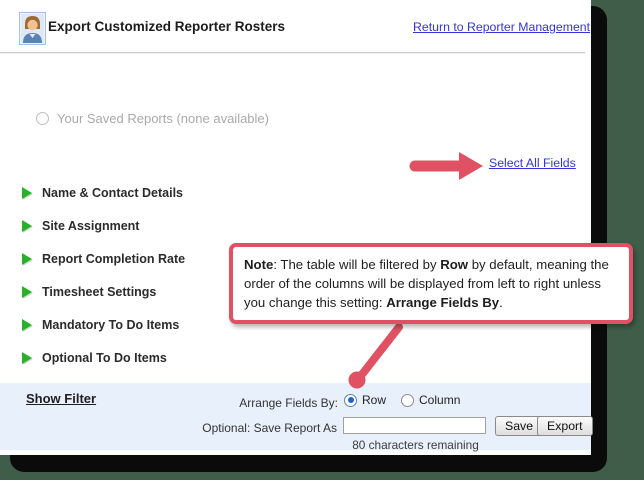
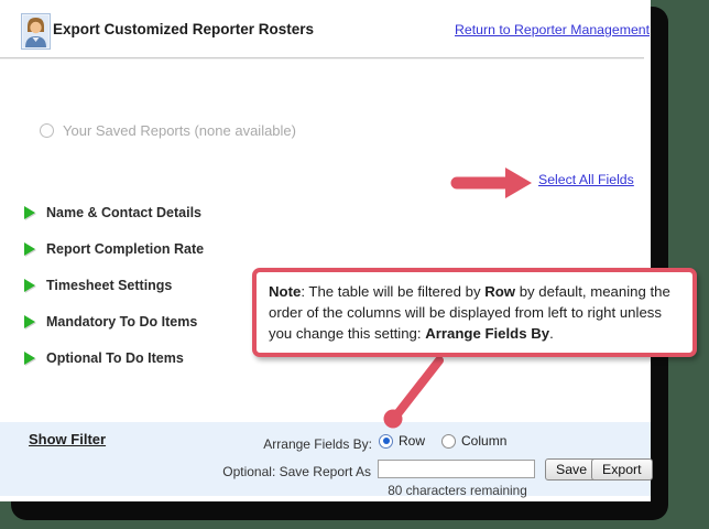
  Export Customized Reporter Rosters
  Return to Reporter Management
  Your Saved Reports (none available)
  Select All Fields
  Name & Contact Details
- Site Assignment
  Report Completion Rate
  Timesheet Settings
  Mandatory To Do Items
  Optional To Do Items
  Show Filter
  Arrange Fields By:
  Row
  Column
  Optional: Save Report As
  80 characters remaining
  Save
  Export
  Note: The table will be filtered by Row by default, meaning the order of the columns will be displayed from left to right unless you change this setting: Arrange Fields By.
